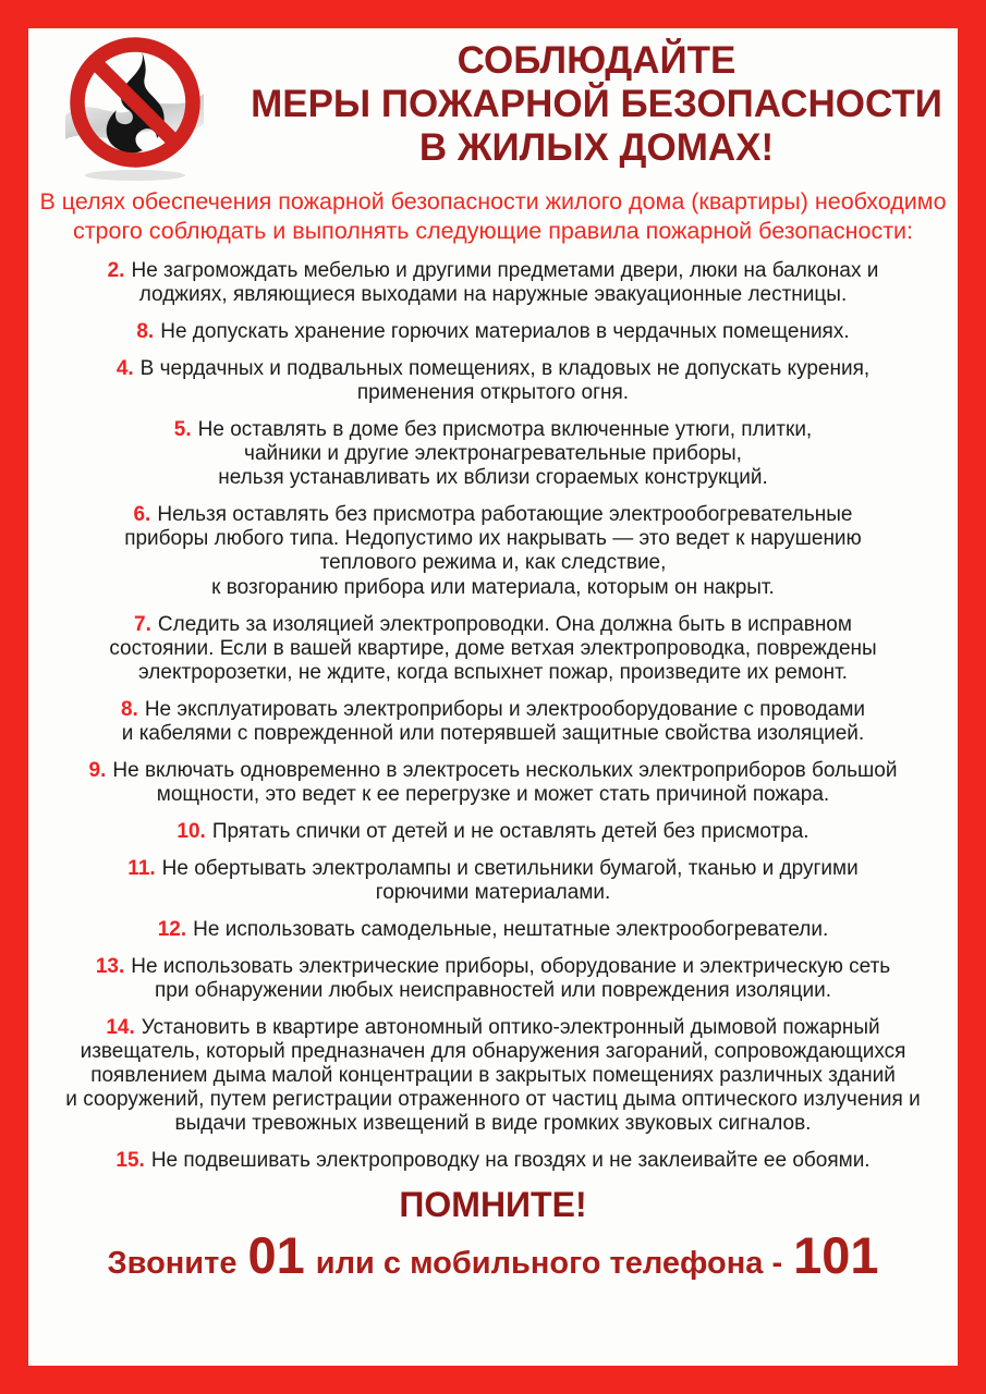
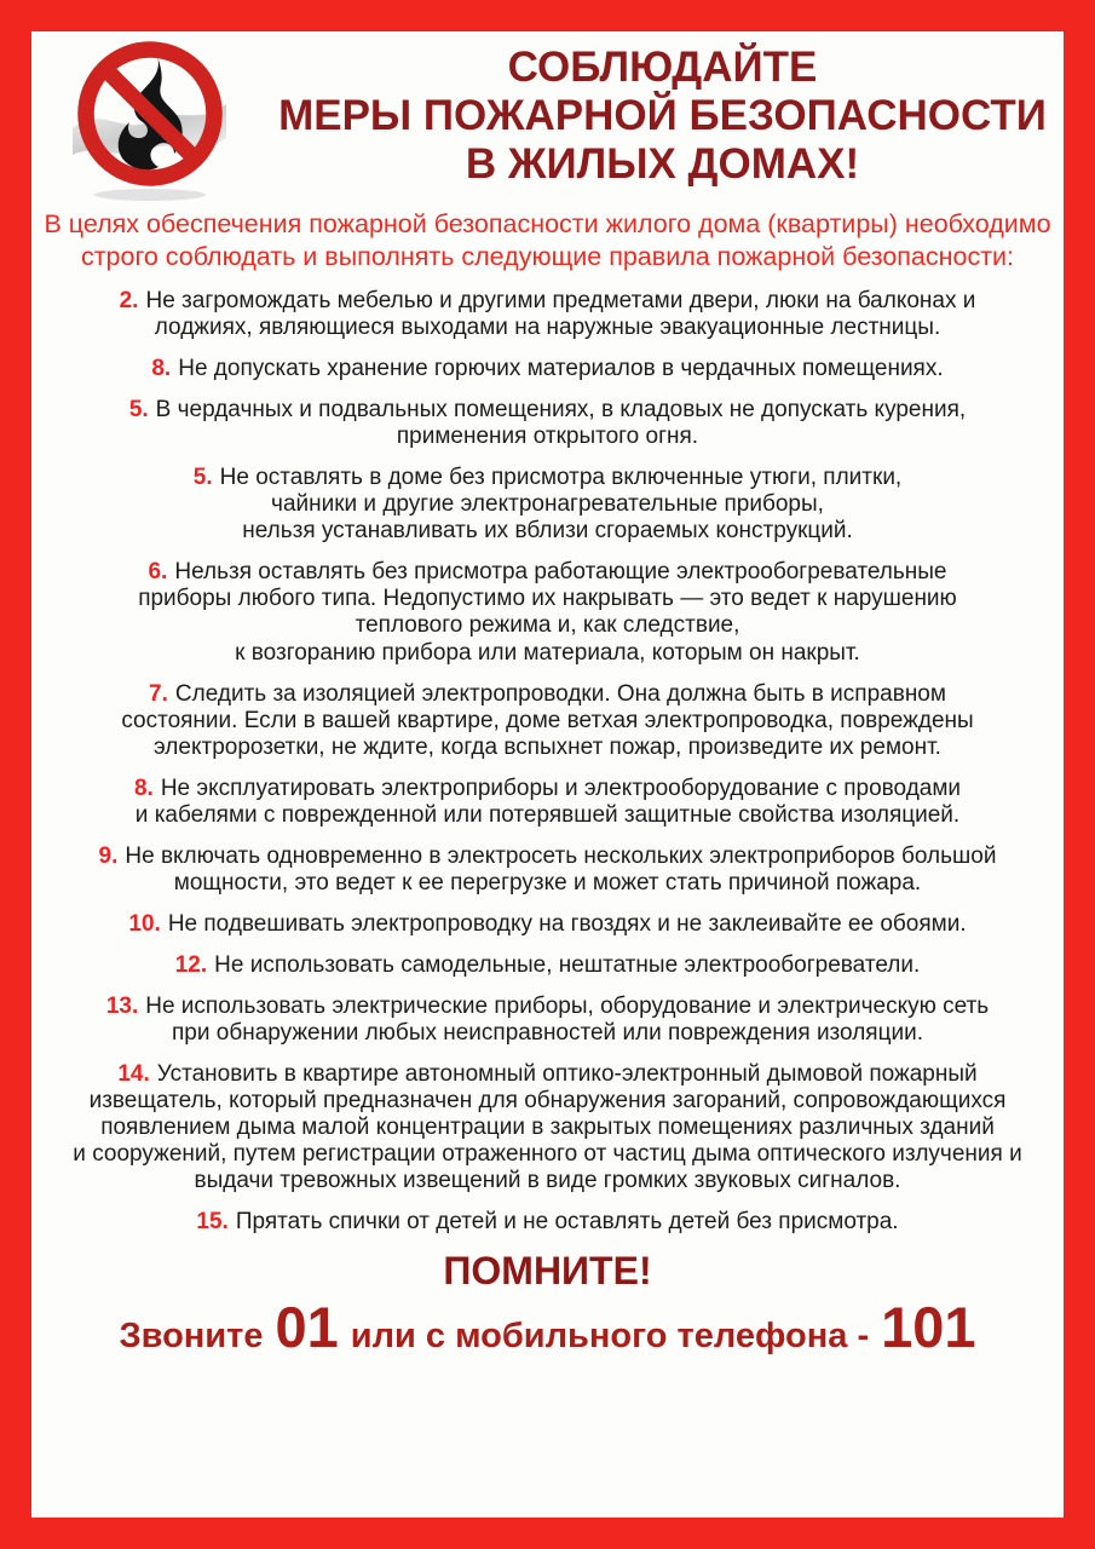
  СОБЛЮДАЙТЕ
  МЕРЫ ПОЖАРНОЙ БЕЗОПАСНОСТИ
  В ЖИЛЫХ ДОМАХ!
  В целях обеспечения пожарной безопасности жилого дома (квартиры) необходимо
  строго соблюдать и выполнять следующие правила пожарной безопасности:
  2. Не загромождать мебелью и другими предметами двери, люки на балконах и
  лоджиях, являющиеся выходами на наружные эвакуационные лестницы.
  8. Не допускать хранение горючих материалов в чердачных помещениях.
- 4. В чердачных и подвальных помещениях, в кладовых не допускать курения,
+ 5. В чердачных и подвальных помещениях, в кладовых не допускать курения,
  применения открытого огня.
  5. Не оставлять в доме без присмотра включенные утюги, плитки,
  чайники и другие электронагревательные приборы,
  нельзя устанавливать их вблизи сгораемых конструкций.
  6. Нельзя оставлять без присмотра работающие электрообогревательные
  приборы любого типа. Недопустимо их накрывать — это ведет к нарушению
  теплового режима и, как следствие,
  к возгоранию прибора или материала, которым он накрыт.
  7. Следить за изоляцией электропроводки. Она должна быть в исправном
  состоянии. Если в вашей квартире, доме ветхая электропроводка, повреждены
  электророзетки, не ждите, когда вспыхнет пожар, произведите их ремонт.
  8. Не эксплуатировать электроприборы и электрооборудование с проводами
  и кабелями с поврежденной или потерявшей защитные свойства изоляцией.
  9. Не включать одновременно в электросеть нескольких электроприборов большой
  мощности, это ведет к ее перегрузке и может стать причиной пожара.
- 10. Прятать спички от детей и не оставлять детей без присмотра.
+ 10. Не подвешивать электропроводку на гвоздях и не заклеивайте ее обоями.
- 11. Не обертывать электролампы и светильники бумагой, тканью и другими
- горючими материалами.
  12. Не использовать самодельные, нештатные электрообогреватели.
  13. Не использовать электрические приборы, оборудование и электрическую сеть
  при обнаружении любых неисправностей или повреждения изоляции.
  14. Установить в квартире автономный оптико-электронный дымовой пожарный
  извещатель, который предназначен для обнаружения загораний, сопровождающихся
  появлением дыма малой концентрации в закрытых помещениях различных зданий
  и сооружений, путем регистрации отраженного от частиц дыма оптического излучения и
  выдачи тревожных извещений в виде громких звуковых сигналов.
- 15. Не подвешивать электропроводку на гвоздях и не заклеивайте ее обоями.
+ 15. Прятать спички от детей и не оставлять детей без присмотра.
  ПОМНИТЕ!
  Звоните 01 или с мобильного телефона - 101
